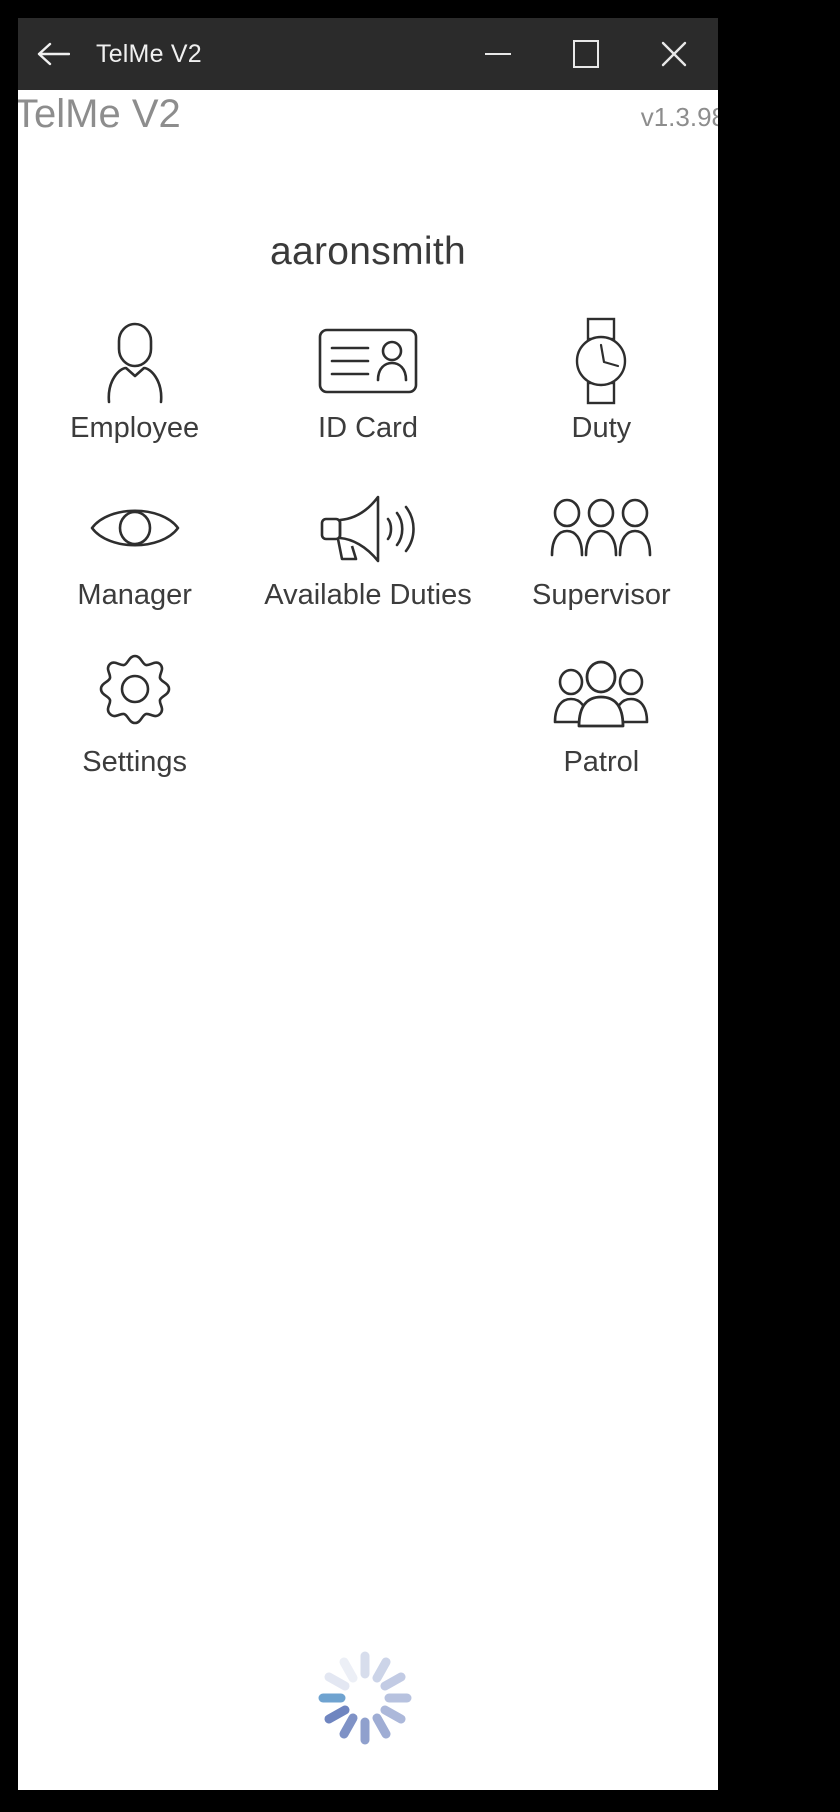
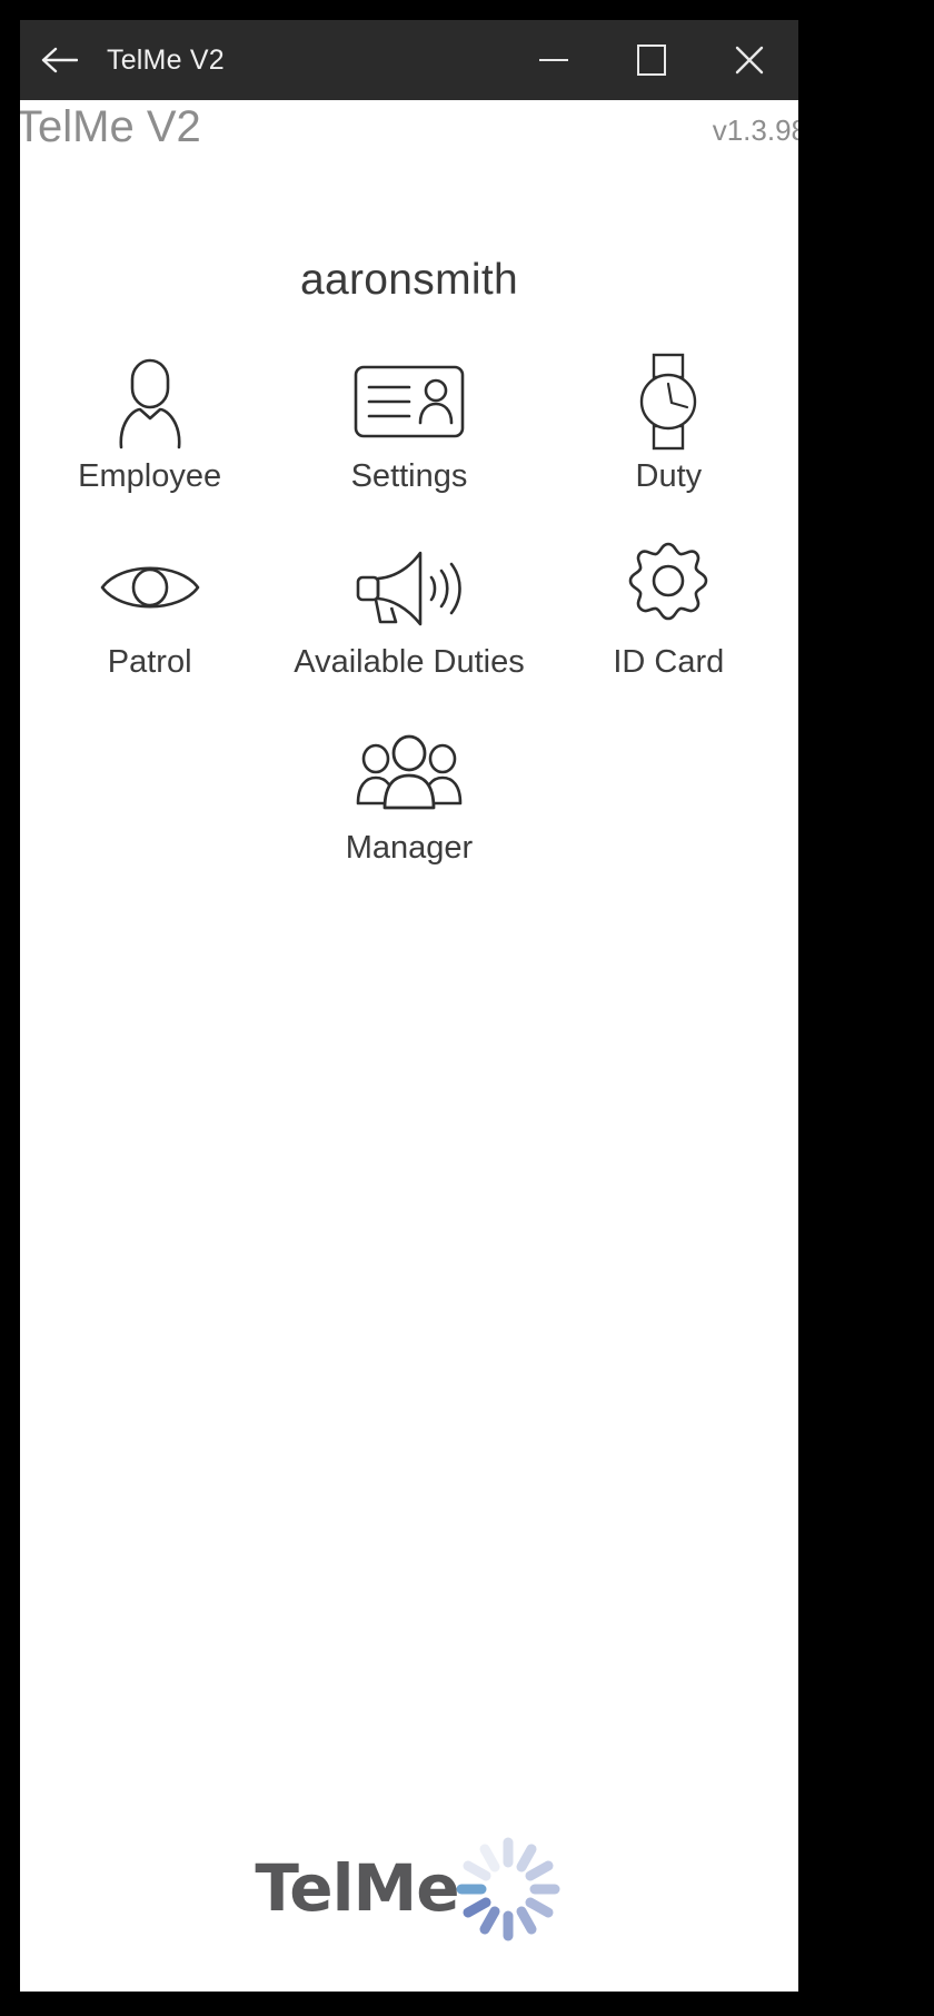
  TelMe V2
  TelMe V2
  v1.3.9
  aaronsmith
  Employee
- ID Card
+ Settings
  Duty
- Manager
+ Patrol
  Available Duties
- Supervisor
- Settings
+ ID Card
- Patrol
+ Manager
+ TelMe
